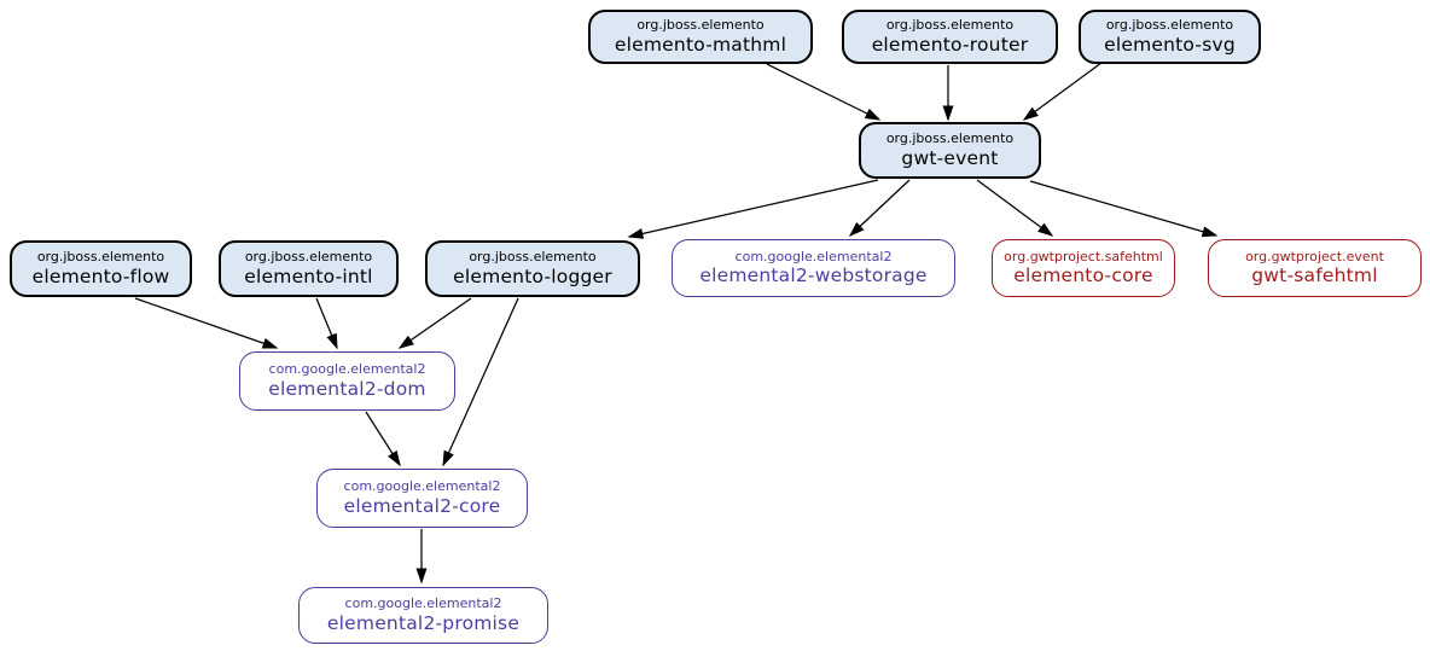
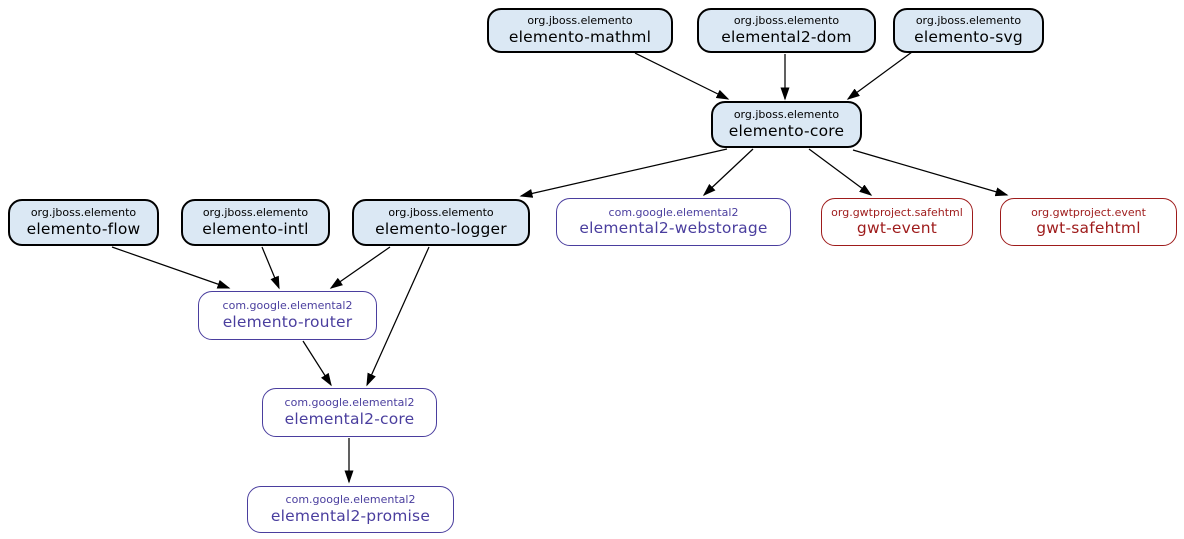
  org.jboss.elemento
  elemento-mathml
  org.jboss.elemento
- elemento-router
+ elemental2-dom
  org.jboss.elemento
  elemento-svg
  org.jboss.elemento
- gwt-event
+ elemento-core
  org.jboss.elemento
  elemento-flow
  org.jboss.elemento
  elemento-intl
  org.jboss.elemento
  elemento-logger
  com.google.elemental2
  elemental2-webstorage
  org.gwtproject.safehtml
- elemento-core
+ gwt-event
  org.gwtproject.event
  gwt-safehtml
  com.google.elemental2
- elemental2-dom
+ elemento-router
  com.google.elemental2
  elemental2-core
  com.google.elemental2
  elemental2-promise
